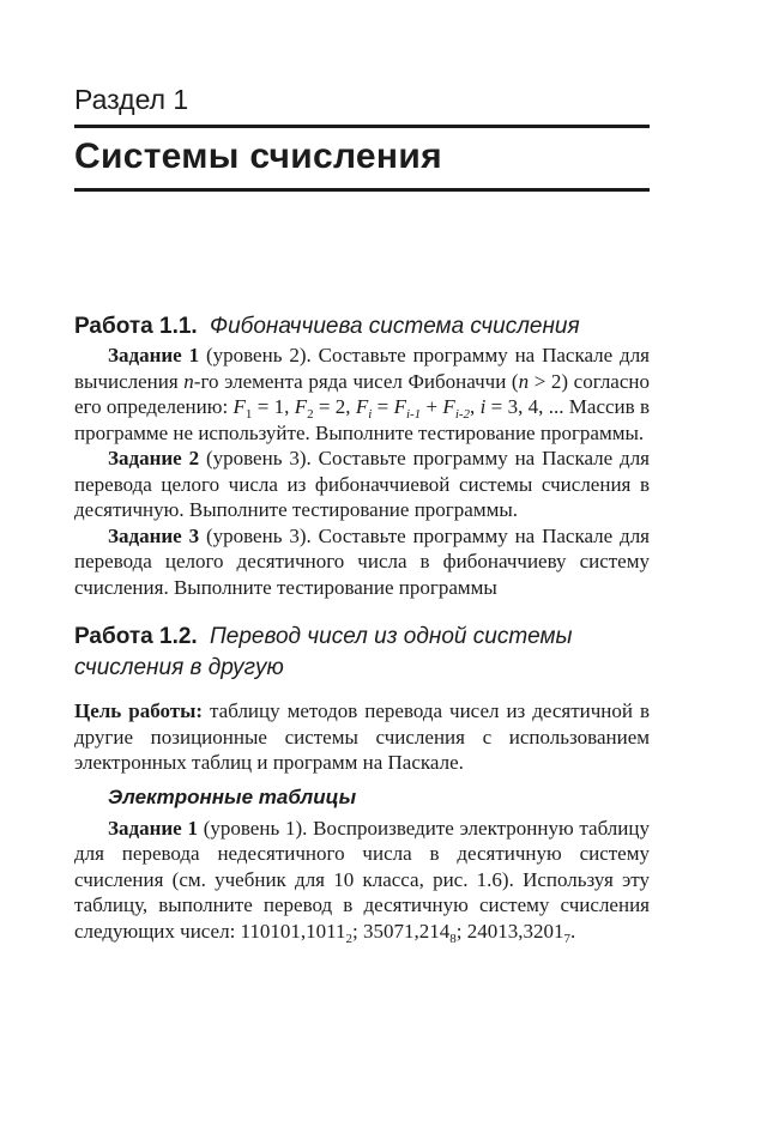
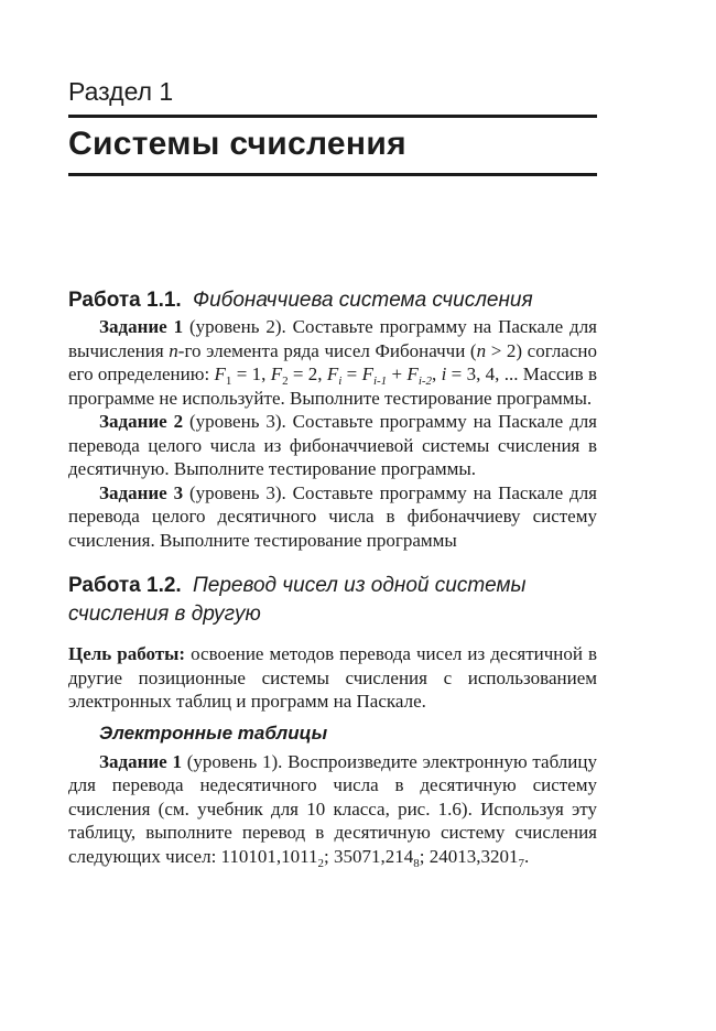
  Раздел 1
  Системы счисления
  Работа 1.1. Фибоначчиева система счисления
  Задание 1 (уровень 2). Составьте программу на Паскале для вычисления n-го элемента ряда чисел Фибоначчи (n > 2) согласно его определению: F1 = 1, F2 = 2, Fi = Fi-1 + Fi-2, i = 3, 4, ... Массив в программе не используйте. Выполните тестирование программы.
  Задание 2 (уровень 3). Составьте программу на Паскале для перевода целого числа из фибоначчиевой системы счисления в десятичную. Выполните тестирование программы.
  Задание 3 (уровень 3). Составьте программу на Паскале для перевода целого десятичного числа в фибоначчиеву систему счисления. Выполните тестирование программы
  Работа 1.2. Перевод чисел из одной системы счисления в другую
- Цель работы: таблицу методов перевода чисел из десятичной в другие позиционные системы счисления с использованием электронных таблиц и программ на Паскале.
+ Цель работы: освоение методов перевода чисел из десятичной в другие позиционные системы счисления с использованием электронных таблиц и программ на Паскале.
  Электронные таблицы
  Задание 1 (уровень 1). Воспроизведите электронную таблицу для перевода недесятичного числа в десятичную систему счисления (см. учебник для 10 класса, рис. 1.6). Используя эту таблицу, выполните перевод в десятичную систему счисления следующих чисел: 110101,10112; 35071,2148; 24013,32017.
